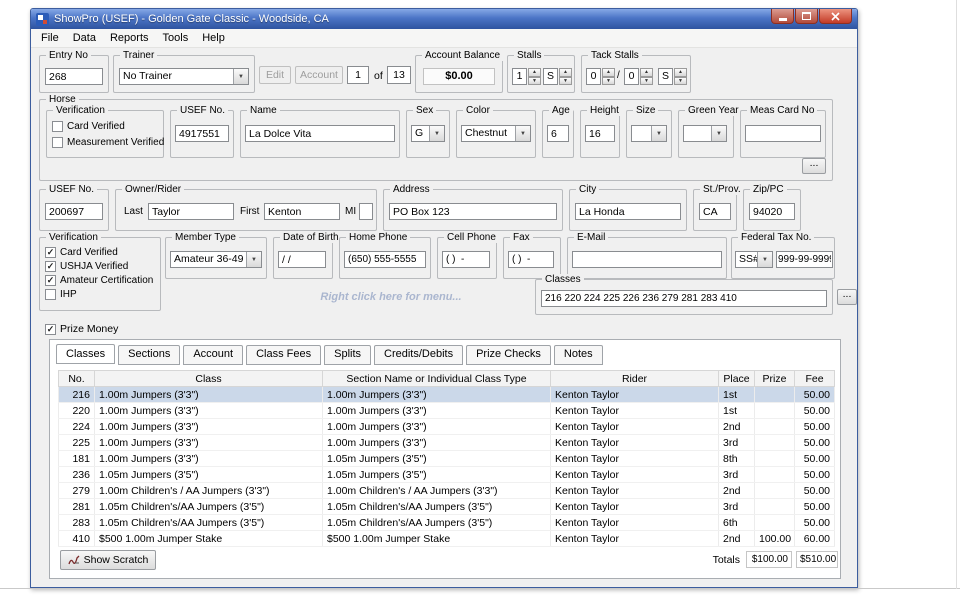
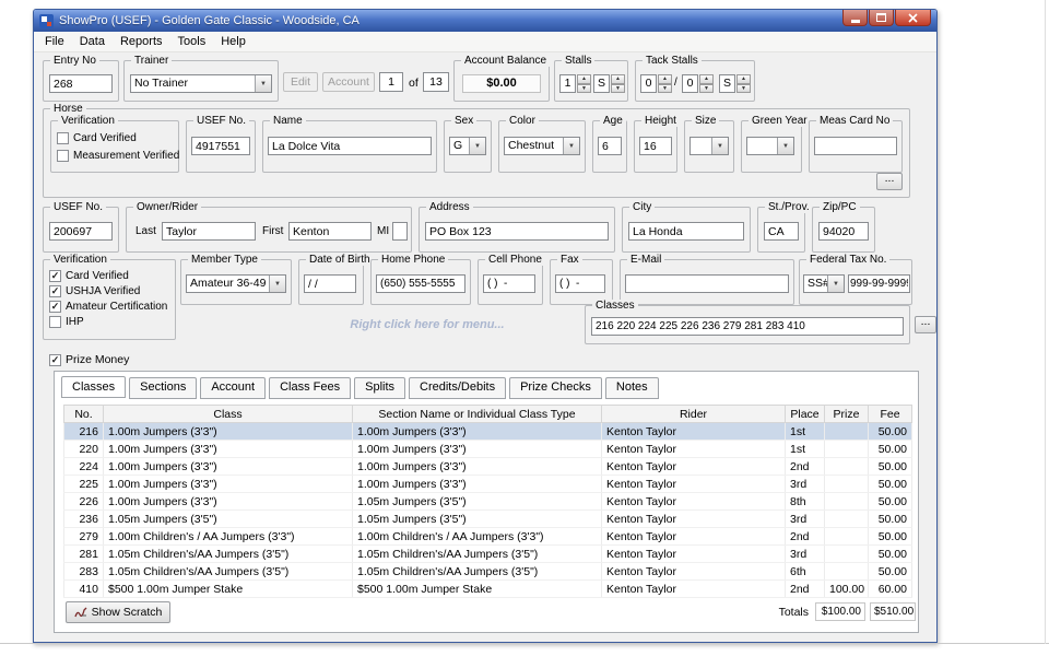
  ShowPro (USEF) - Golden Gate Classic - Woodside, CA
  File
  Data
  Reports
  Tools
  Help
  Entry No
  268
  Trainer
  No Trainer
  Edit
  Account
  1
  of
  13
  Account Balance
  $0.00
  Stalls
  1
  S
  Tack Stalls
  0
  /
  0
  S
  Horse
  Verification
  Card Verified
  Measurement Verified
  USEF No.
  4917551
  Name
  La Dolce Vita
  Sex
  G
  Color
  Chestnut
  Age
  6
  Height
  16
  Size
  Green Year
  Meas Card No
  ...
  USEF No.
  200697
  Owner/Rider
  Last
  Taylor
  First
  Kenton
  MI
  Address
  PO Box 123
  City
  La Honda
  St./Prov.
  CA
  Zip/PC
  94020
  Verification
  ✓
  Card Verified
  ✓
  USHJA Verified
  ✓
  Amateur Certification
  IHP
  Member Type
  Amateur 36-49
  Date of Birth
  / /
  Home Phone
  (650) 555-5555
  Cell Phone
  ( ) -
  Fax
  ( ) -
  E-Mail
  Federal Tax No.
  SS#
  999-99-999
  Right click here for menu...
  Classes
  216 220 224 225 226 236 279 281 283 410
  ...
  ✓
  Prize Money
  Classes
  Sections
  Account
  Class Fees
  Splits
  Credits/Debits
  Prize Checks
  Notes
  No.	Class	Section Name or Individual Class Type	Rider	Place	Prize	Fee
  216	1.00m Jumpers (3'3")	1.00m Jumpers (3'3")	Kenton Taylor	1st		50.00
  220	1.00m Jumpers (3'3")	1.00m Jumpers (3'3")	Kenton Taylor	1st		50.00
  224	1.00m Jumpers (3'3")	1.00m Jumpers (3'3")	Kenton Taylor	2nd		50.00
  225	1.00m Jumpers (3'3")	1.00m Jumpers (3'3")	Kenton Taylor	3rd		50.00
- 181	1.00m Jumpers (3'3")	1.05m Jumpers (3'5")	Kenton Taylor	8th		50.00
+ 226	1.00m Jumpers (3'3")	1.05m Jumpers (3'5")	Kenton Taylor	8th		50.00
  236	1.05m Jumpers (3'5")	1.05m Jumpers (3'5")	Kenton Taylor	3rd		50.00
  279	1.00m Children's / AA Jumpers (3'3")	1.00m Children's / AA Jumpers (3'3")	Kenton Taylor	2nd		50.00
  281	1.05m Children's/AA Jumpers (3'5")	1.05m Children's/AA Jumpers (3'5")	Kenton Taylor	3rd		50.00
  283	1.05m Children's/AA Jumpers (3'5")	1.05m Children's/AA Jumpers (3'5")	Kenton Taylor	6th		50.00
  410	$500 1.00m Jumper Stake	$500 1.00m Jumper Stake	Kenton Taylor	2nd	100.00	60.00
  Show Scratch
  Totals
  $100.00
  $510.00
